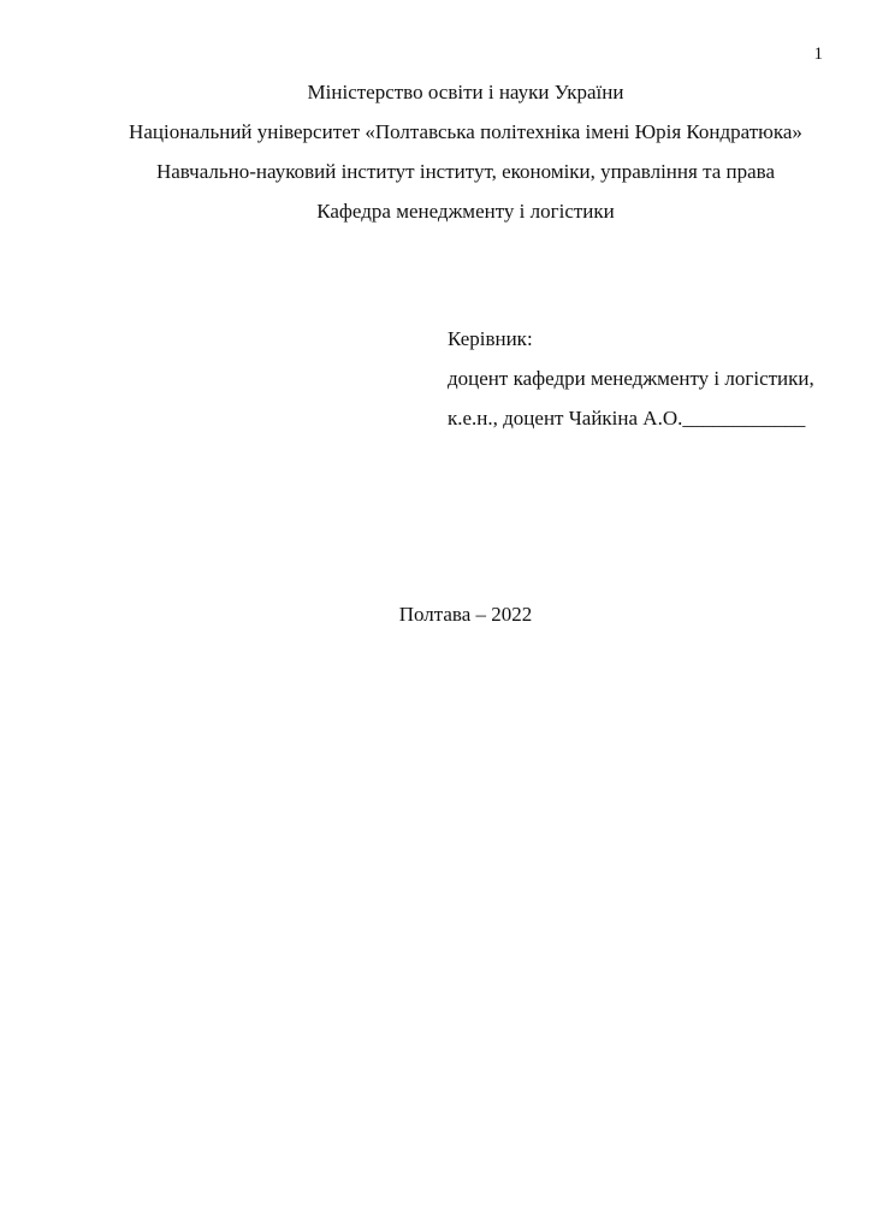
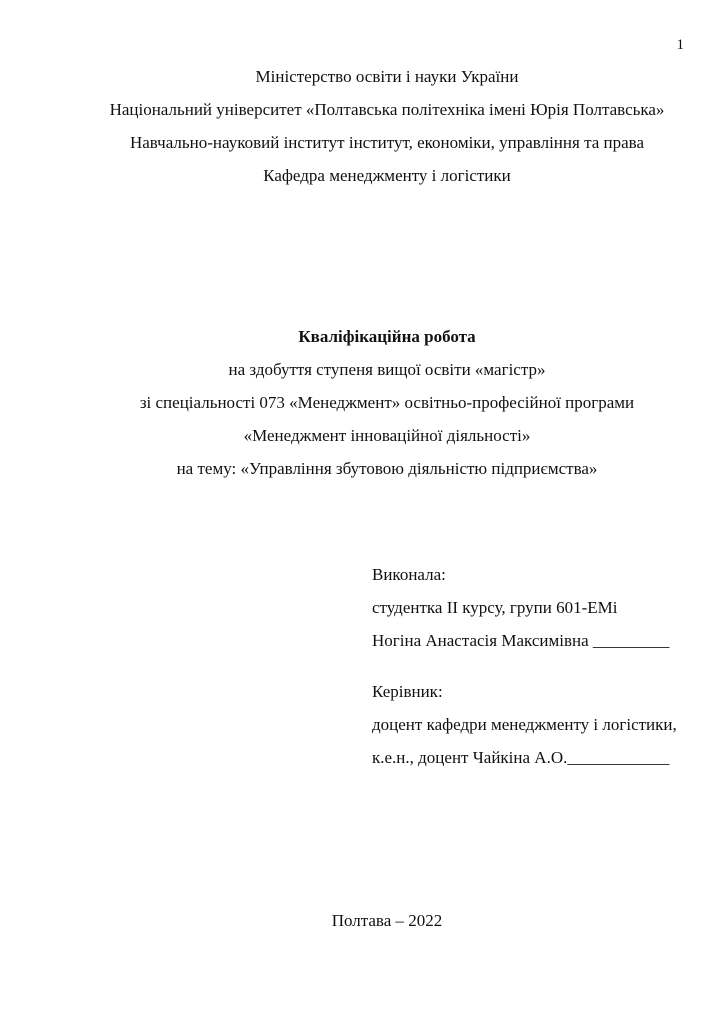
  1
  Міністерство освіти і науки України
- Національний університет «Полтавська політехніка імені Юрія Кондратюка»
+ Національний університет «Полтавська політехніка імені Юрія Полтавська»
  Навчально-науковий інститут інститут, економіки, управління та права
  Кафедра менеджменту і логістики
+ Кваліфікаційна робота
+ на здобуття ступеня вищої освіти «магістр»
+ зі спеціальності 073 «Менеджмент» освітньо-професійної програми
+ «Менеджмент інноваційної діяльності»
+ на тему: «Управління збутовою діяльністю підприємства»
+ Виконала:
+ студентка ІІ курсу, групи 601-ЕМі
+ Ногіна Анастасія Максимівна _________
  Керівник:
  доцент кафедри менеджменту і логістики,
  к.е.н., доцент Чайкіна А.О.____________
  Полтава – 2022
